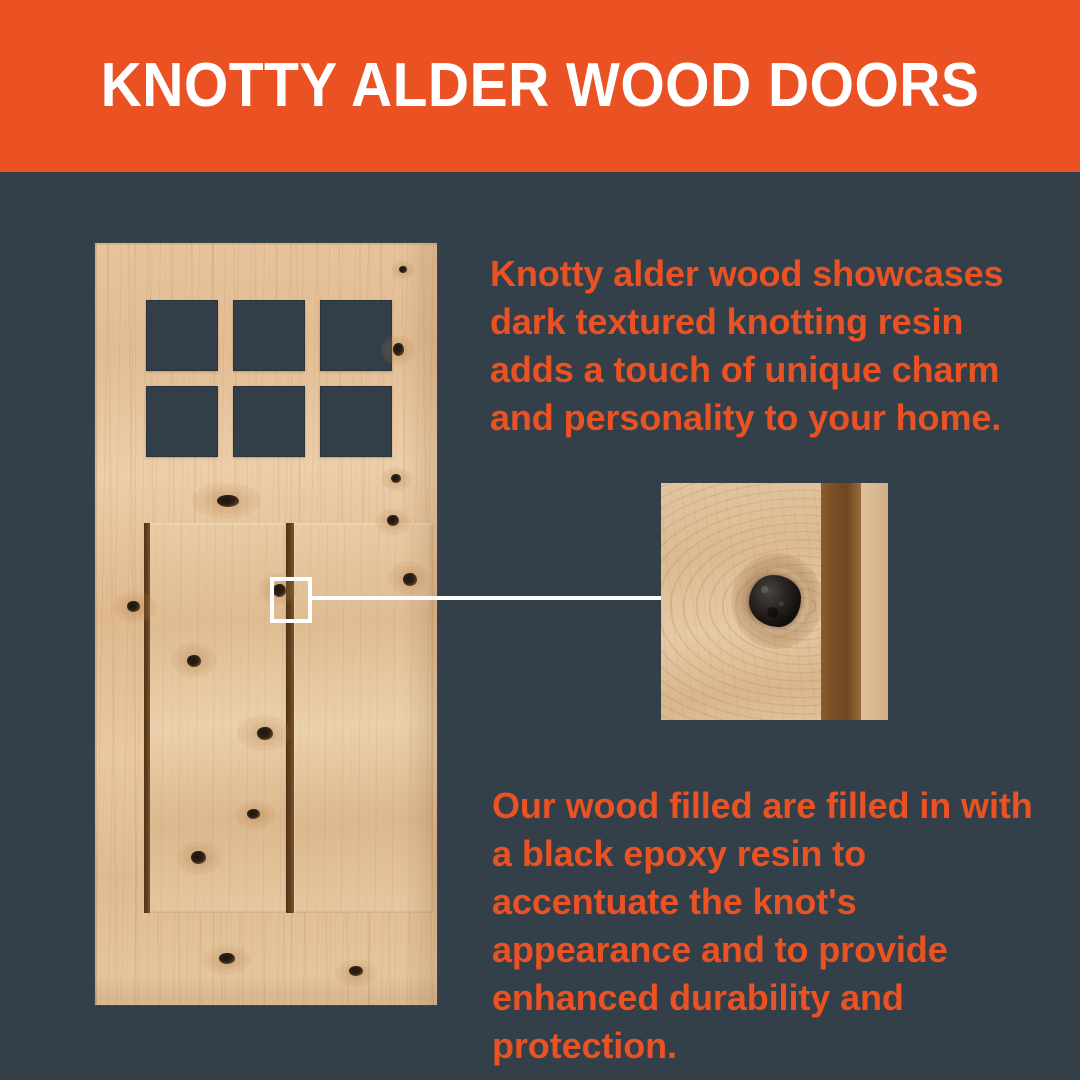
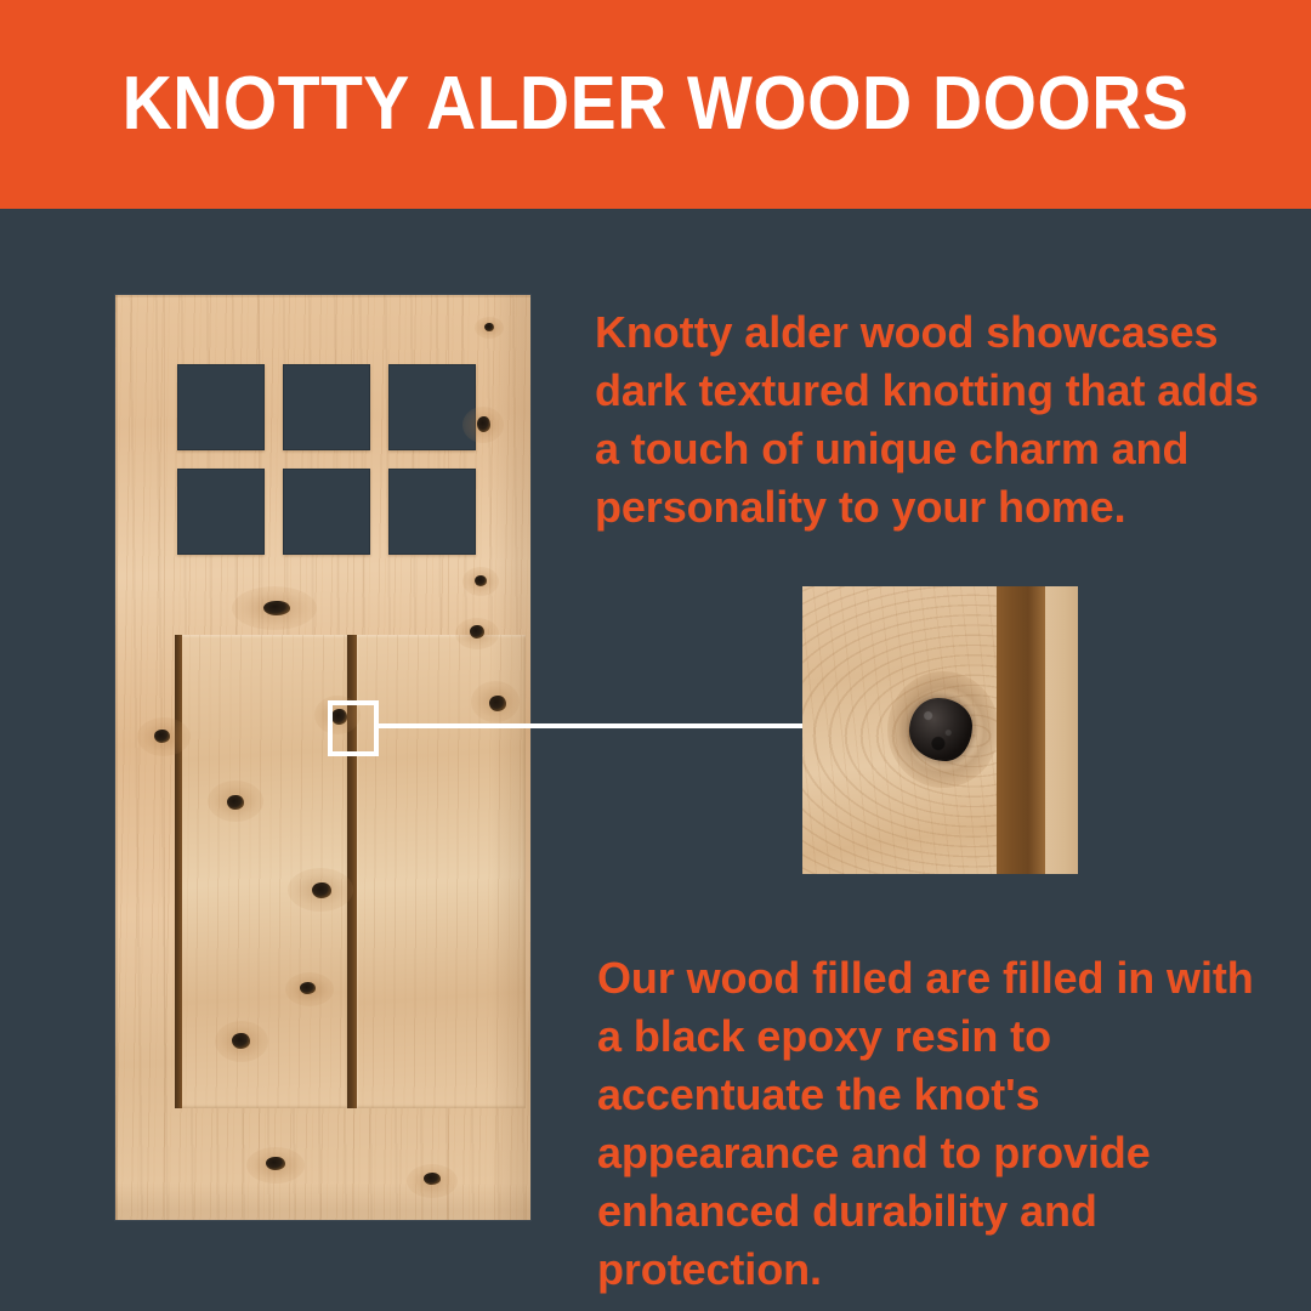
  KNOTTY ALDER WOOD DOORS
- Knotty alder wood showcases dark textured knotting resin adds a touch of unique charm and personality to your home.
+ Knotty alder wood showcases dark textured knotting that adds a touch of unique charm and personality to your home.
  Our wood filled are filled in with a black epoxy resin to accentuate the knot's appearance and to provide enhanced durability and protection.
